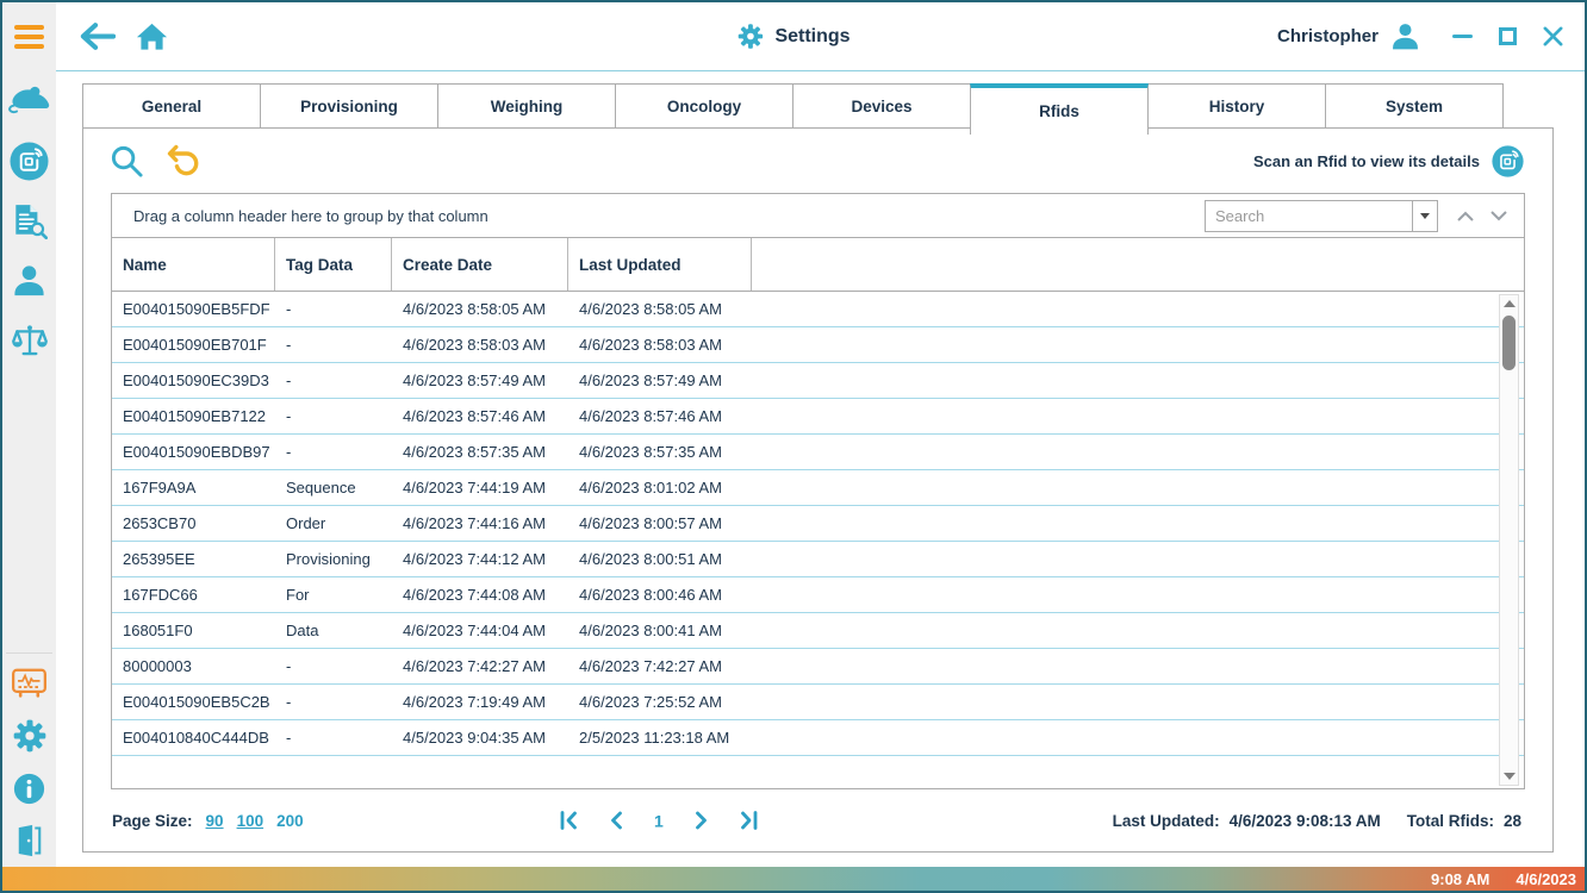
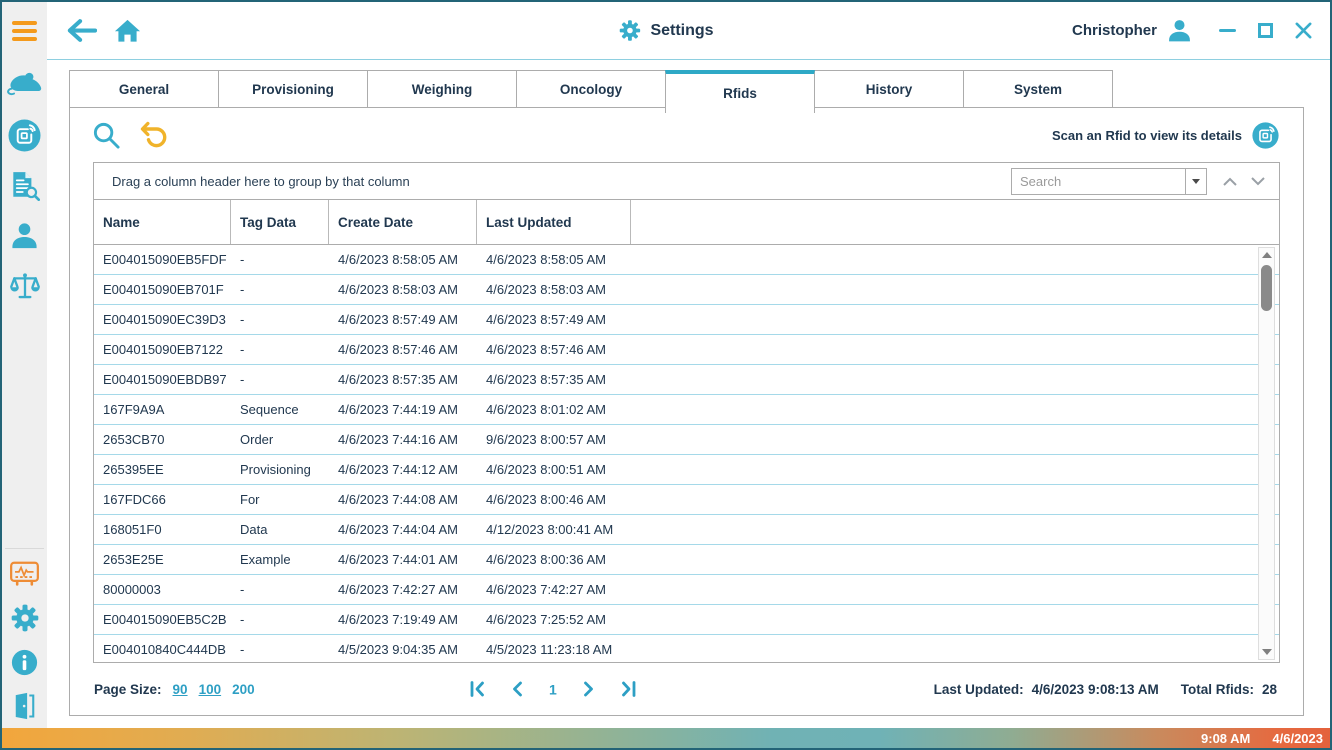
  Settings
  Christopher
  General
  Provisioning
  Weighing
  Oncology
- Devices
  Rfids
  History
  System
  Scan an Rfid to view its details
  Drag a column header here to group by that column
  Search
  Name
  Tag Data
  Create Date
  Last Updated
  E004015090EB5FDF
  -
  4/6/2023 8:58:05 AM
  4/6/2023 8:58:05 AM
  E004015090EB701F
  -
  4/6/2023 8:58:03 AM
  4/6/2023 8:58:03 AM
  E004015090EC39D3
  -
  4/6/2023 8:57:49 AM
  4/6/2023 8:57:49 AM
  E004015090EB7122
  -
  4/6/2023 8:57:46 AM
  4/6/2023 8:57:46 AM
  E004015090EBDB97
  -
  4/6/2023 8:57:35 AM
  4/6/2023 8:57:35 AM
  167F9A9A
  Sequence
  4/6/2023 7:44:19 AM
  4/6/2023 8:01:02 AM
  2653CB70
  Order
  4/6/2023 7:44:16 AM
- 4/6/2023 8:00:57 AM
+ 9/6/2023 8:00:57 AM
  265395EE
  Provisioning
  4/6/2023 7:44:12 AM
  4/6/2023 8:00:51 AM
  167FDC66
  For
  4/6/2023 7:44:08 AM
  4/6/2023 8:00:46 AM
  168051F0
  Data
  4/6/2023 7:44:04 AM
- 4/6/2023 8:00:41 AM
+ 4/12/2023 8:00:41 AM
+ 2653E25E
+ Example
+ 4/6/2023 7:44:01 AM
+ 4/6/2023 8:00:36 AM
  80000003
  -
  4/6/2023 7:42:27 AM
  4/6/2023 7:42:27 AM
  E004015090EB5C2B
  -
  4/6/2023 7:19:49 AM
  4/6/2023 7:25:52 AM
  E004010840C444DB
  -
  4/5/2023 9:04:35 AM
- 2/5/2023 11:23:18 AM
+ 4/5/2023 11:23:18 AM
  Page Size:
  90
  100
  200
  1
  Last Updated:
  4/6/2023 9:08:13 AM
  Total Rfids:
  28
  9:08 AM
  4/6/2023
